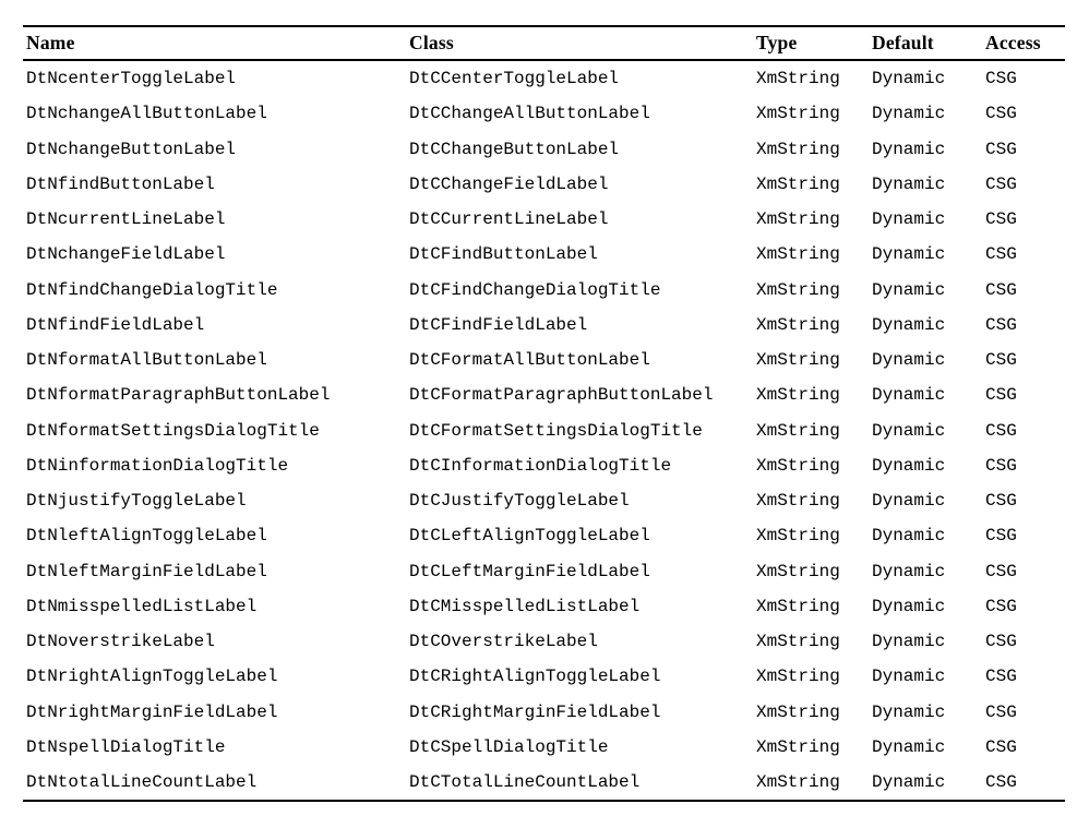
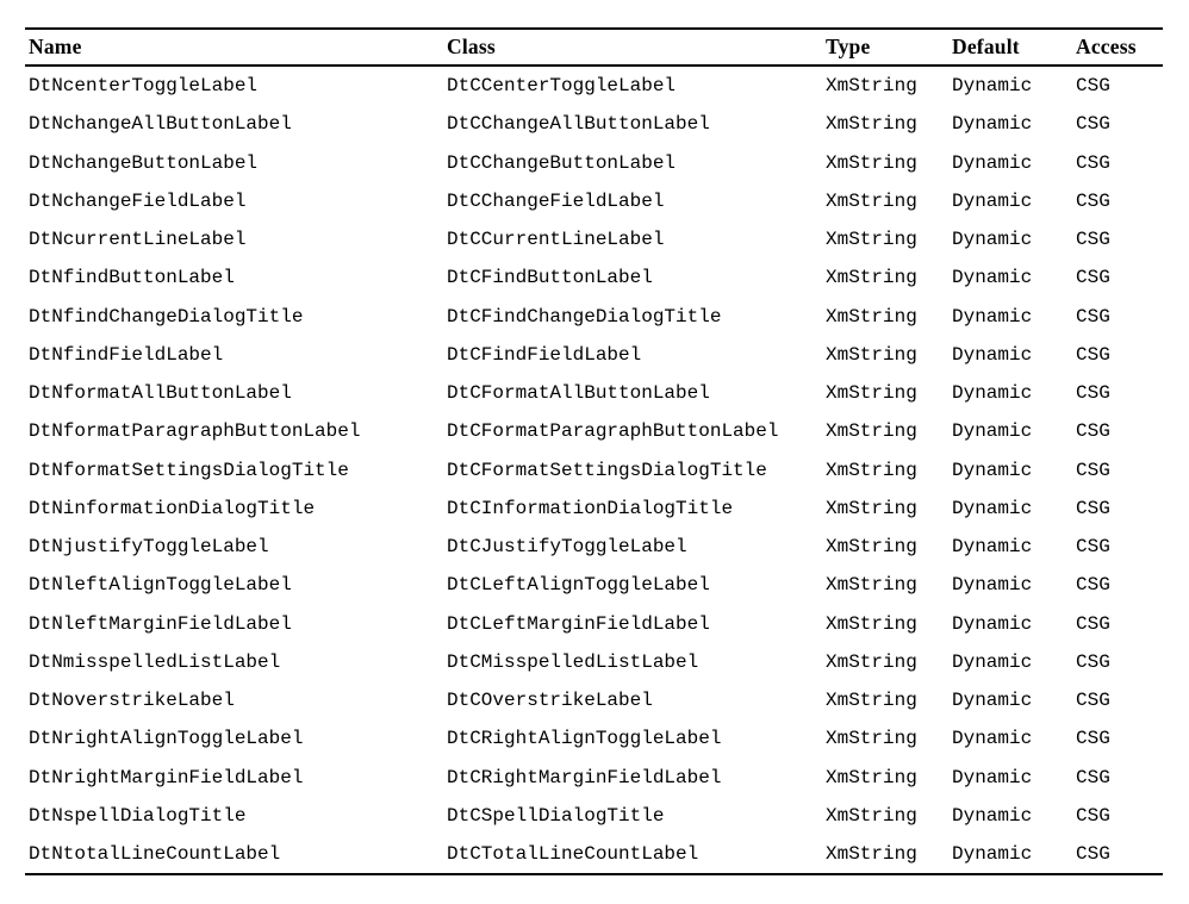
  Name	Class	Type	Default	Access
  DtNcenterToggleLabel	DtCCenterToggleLabel	XmString	Dynamic	CSG
  DtNchangeAllButtonLabel	DtCChangeAllButtonLabel	XmString	Dynamic	CSG
  DtNchangeButtonLabel	DtCChangeButtonLabel	XmString	Dynamic	CSG
- DtNfindButtonLabel	DtCChangeFieldLabel	XmString	Dynamic	CSG
+ DtNchangeFieldLabel	DtCChangeFieldLabel	XmString	Dynamic	CSG
  DtNcurrentLineLabel	DtCCurrentLineLabel	XmString	Dynamic	CSG
- DtNchangeFieldLabel	DtCFindButtonLabel	XmString	Dynamic	CSG
+ DtNfindButtonLabel	DtCFindButtonLabel	XmString	Dynamic	CSG
  DtNfindChangeDialogTitle	DtCFindChangeDialogTitle	XmString	Dynamic	CSG
  DtNfindFieldLabel	DtCFindFieldLabel	XmString	Dynamic	CSG
  DtNformatAllButtonLabel	DtCFormatAllButtonLabel	XmString	Dynamic	CSG
  DtNformatParagraphButtonLabel	DtCFormatParagraphButtonLabel	XmString	Dynamic	CSG
  DtNformatSettingsDialogTitle	DtCFormatSettingsDialogTitle	XmString	Dynamic	CSG
  DtNinformationDialogTitle	DtCInformationDialogTitle	XmString	Dynamic	CSG
  DtNjustifyToggleLabel	DtCJustifyToggleLabel	XmString	Dynamic	CSG
  DtNleftAlignToggleLabel	DtCLeftAlignToggleLabel	XmString	Dynamic	CSG
  DtNleftMarginFieldLabel	DtCLeftMarginFieldLabel	XmString	Dynamic	CSG
  DtNmisspelledListLabel	DtCMisspelledListLabel	XmString	Dynamic	CSG
  DtNoverstrikeLabel	DtCOverstrikeLabel	XmString	Dynamic	CSG
  DtNrightAlignToggleLabel	DtCRightAlignToggleLabel	XmString	Dynamic	CSG
  DtNrightMarginFieldLabel	DtCRightMarginFieldLabel	XmString	Dynamic	CSG
  DtNspellDialogTitle	DtCSpellDialogTitle	XmString	Dynamic	CSG
  DtNtotalLineCountLabel	DtCTotalLineCountLabel	XmString	Dynamic	CSG
